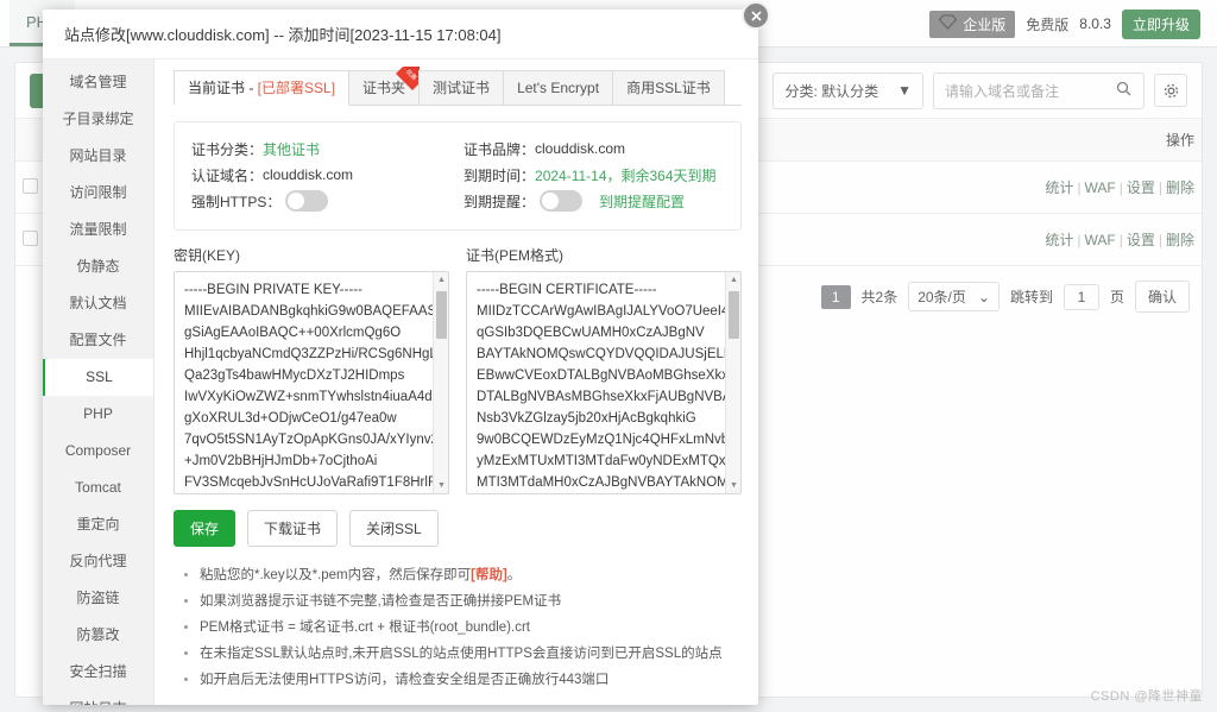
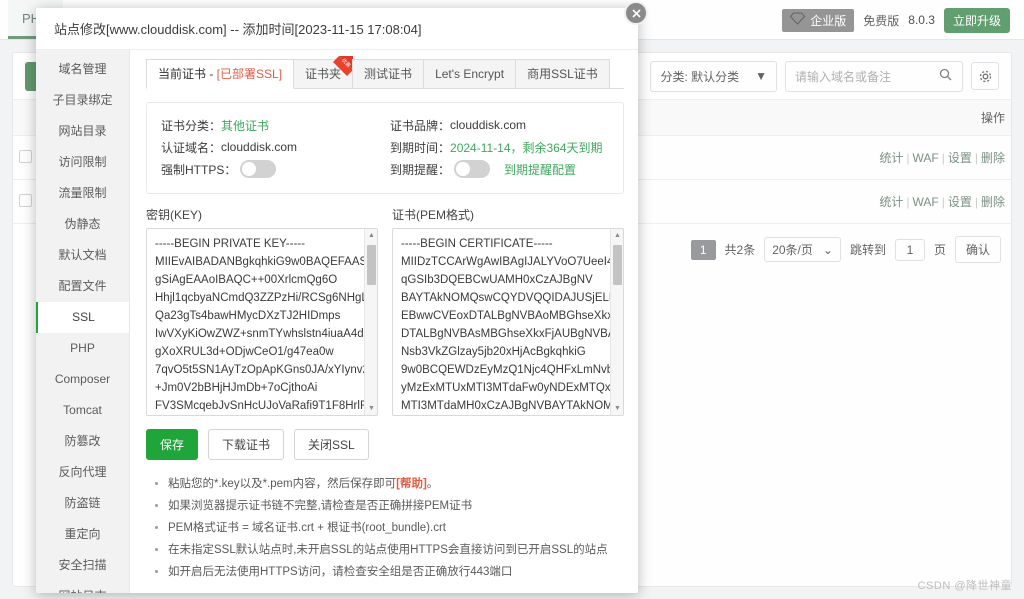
  企业版
  免费版
  8.0.3
  立即升级
  分类: 默认分类
  ▼
  请输入域名或备注
  1
  共2条
  20条/页
  ⌄
  跳转到
  1
  页
  确认
  站点修改[www.clouddisk.com] -- 添加时间[2023-11-15 17:08:04]
  域名管理
  子目录绑定
  网站目录
  访问限制
  流量限制
  伪静态
  默认文档
  配置文件
  SSL
  PHP
  Composer
  Tomcat
- 重定向
+ 防篡改
  反向代理
  防盗链
- 防篡改
+ 重定向
  安全扫描
  当前证书 - [已部署SSL]
  证书夹
  测试证书
  Let's Encrypt
  商用SSL证书
  证书分类：
  其他证书
  认证域名：
  clouddisk.com
  强制HTTPS：
  证书品牌：
  clouddisk.com
  到期时间：
  2024-11-14，剩余364天到期
  到期提醒：
  到期提醒配置
  密钥(KEY)
  -----BEGIN PRIVATE KEY-----
  MIIEvAIBADANBgkqhkiG9w0BAQEFAA
  gSiAgEAAoIBAQC++00XrlcmQg6O
  Hhjl1qcbyaNCmdQ3ZZPzHi/RCSg6NHg
  Qa23gTs4bawHMycDXzTJ2HIDmps
  IwVXyKiOwZWZ+snmTYwhslstn4iuaA4d
  gXoXRUL3d+ODjwCeO1/g47ea0w
  7qvO5t5SN1AyTzOpApKGns0JA/xYIynv
  +Jm0V2bBHjHJmDb+7oCjthoAi
  FV3SMcqebJvSnHcUJoVaRafi9T1F8Hrl
  证书(PEM格式)
  -----BEGIN CERTIFICATE-----
  MIIDzTCCArWgAwIBAgIJALYVoO7UeeI
  qGSIb3DQEBCwUAMH0xCzAJBgNV
  BAYTAkNOMQswCQYDVQQIDAJUSjEL
  EBwwCVEoxDTALBgNVBAoMBGhseXk
  DTALBgNVBAsMBGhseXkxFjAUBgNVB
  Nsb3VkZGlzay5jb20xHjAcBgkqhkiG
  9w0BCQEWDzEyMzQ1Njc4QHFxLmNv
  yMzExMTUxMTI3MTdaFw0yNDExMTQx
  MTI3MTdaMH0xCzAJBgNVBAYTAkNOM
  保存
  下载证书
  关闭SSL
  粘贴您的*.key以及*.pem内容，然后保存即可[帮助]。
  如果浏览器提示证书链不完整,请检查是否正确拼接PEM证书
  PEM格式证书 = 域名证书.crt + 根证书(root_bundle).crt
  在未指定SSL默认站点时,未开启SSL的站点使用HTTPS会直接访问到已开启SSL的站点
  如开启后无法使用HTTPS访问，请检查安全组是否正确放行443端口
  CSDN @降世神童
